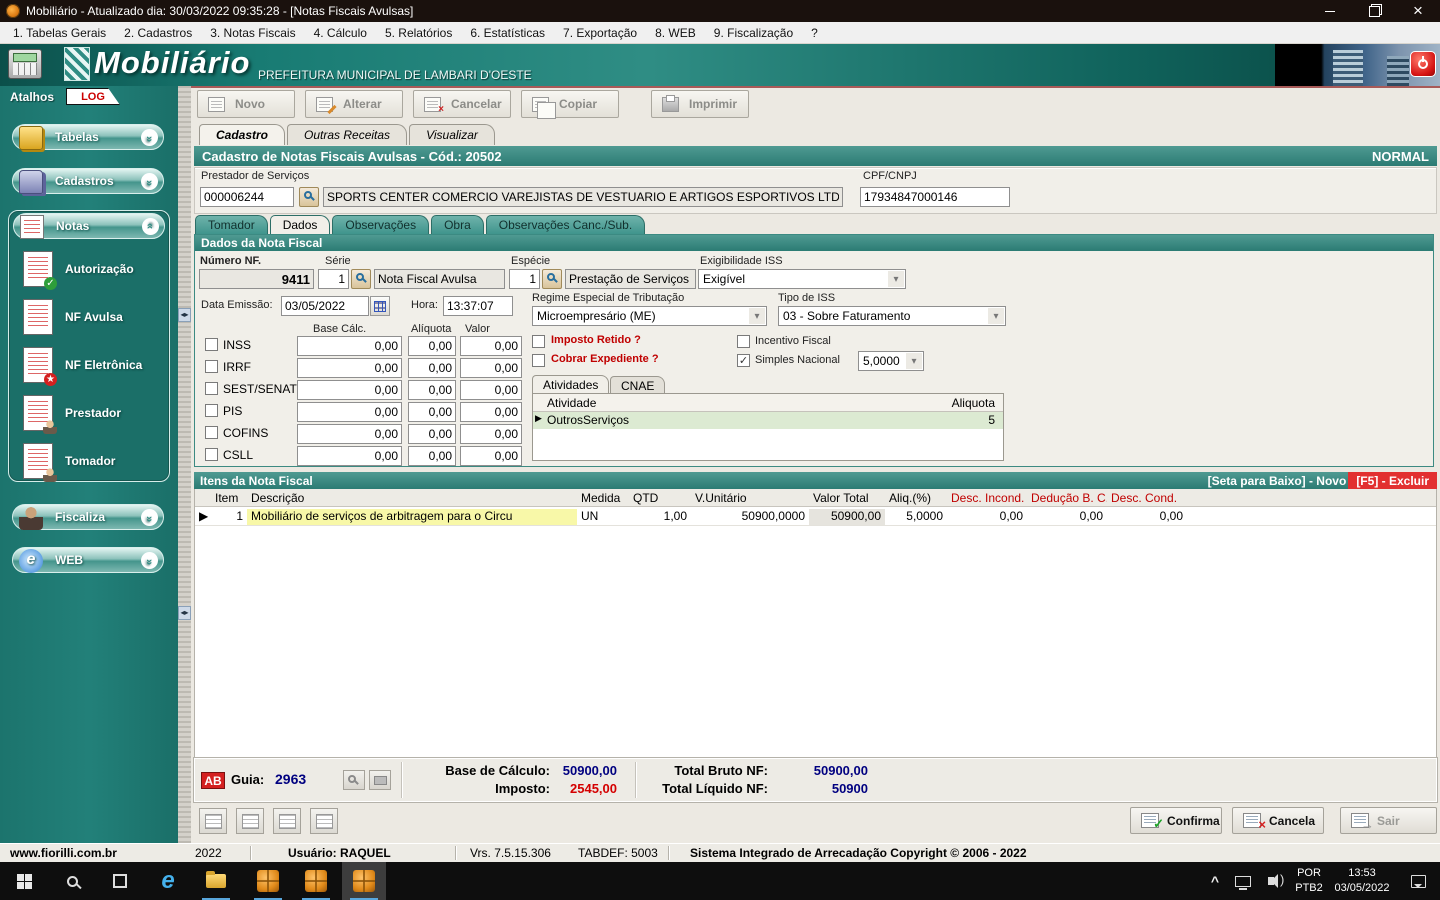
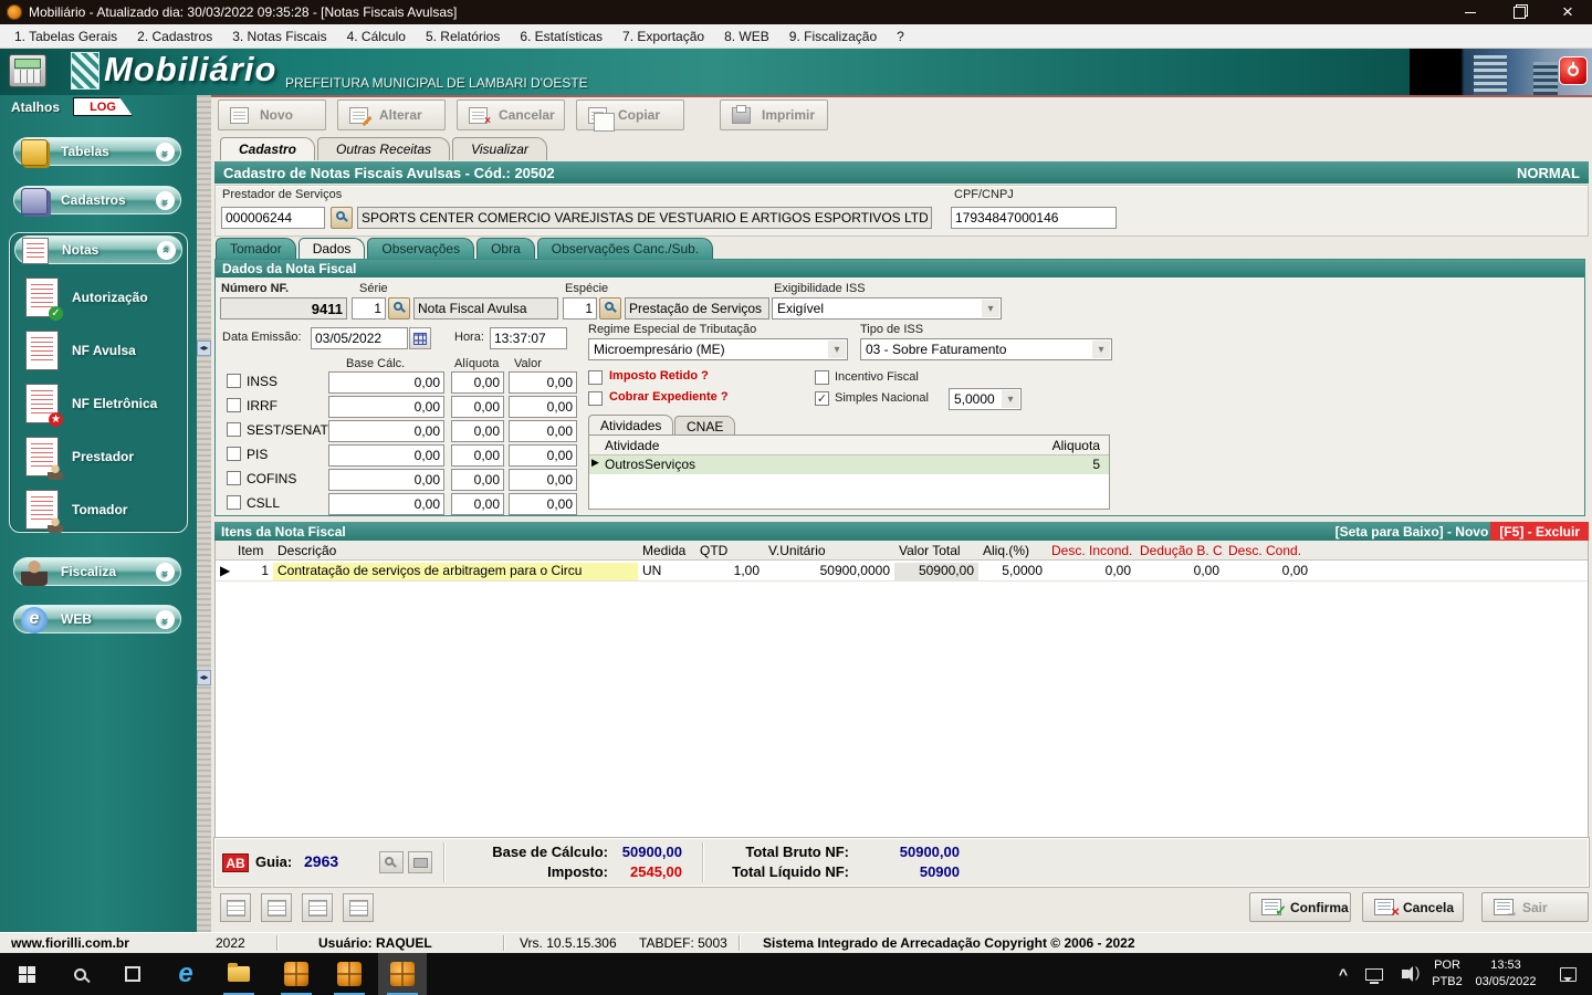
  Mobiliário - Atualizado dia: 30/03/2022 09:35:28 - [Notas Fiscais Avulsas]
  1. Tabelas Gerais
  2. Cadastros
  3. Notas Fiscais
  4. Cálculo
  5. Relatórios
  6. Estatísticas
  7. Exportação
  8. WEB
  9. Fiscalização
  ?
  Mobiliário
  PREFEITURA MUNICIPAL DE LAMBARI D'OESTE
  Atalhos
  LOG
  Tabelas
  Cadastros
  Notas
  ✓
  Autorização
  NF Avulsa
  ★
  NF Eletrônica
  Prestador
  Tomador
  Fiscaliza
  e
  WEB
  ◂▸
  ◂▸
  Novo
  Alterar
  ×
  Cancelar
  Copiar
  Imprimir
  Cadastro
  Outras Receitas
  Visualizar
  Cadastro de Notas Fiscais Avulsas - Cód.: 20502
  NORMAL
  Prestador de Serviços
  000006244
  SPORTS CENTER COMERCIO VAREJISTAS DE VESTUARIO E ARTIGOS ESPORTIVOS LTD
  CPF/CNPJ
  17934847000146
  Tomador
  Dados
  Observações
  Obra
  Observações Canc./Sub.
  Dados da Nota Fiscal
  Número NF.
  9411
  Série
  1
  Nota Fiscal Avulsa
  Espécie
  1
  Prestação de Serviços
  Exigibilidade ISS
  Exigível
  ▾
  Data Emissão:
  03/05/2022
  Hora:
  13:37:07
  Regime Especial de Tributação
  Microempresário (ME)
  ▾
  Tipo de ISS
  03 - Sobre Faturamento
  ▾
  Base Cálc.
  Alíquota
  Valor
  INSS
  0,00
  0,00
  0,00
  IRRF
  0,00
  0,00
  0,00
  SEST/SENAT
  0,00
  0,00
  0,00
  PIS
  0,00
  0,00
  0,00
  COFINS
  0,00
  0,00
  0,00
  CSLL
  0,00
  0,00
  0,00
  Imposto Retido ?
  Incentivo Fiscal
  Cobrar Expediente ?
  Simples Nacional
  5,0000
  ▾
  Atividades
  CNAE
  Atividade
  Aliquota
  ▶
  OutrosServiços
  5
  Itens da Nota Fiscal
  [Seta para Baixo] - Novo
  [F5] - Excluir
  Item
  Descrição
  Medida
  QTD
  V.Unitário
  Valor Total
  Aliq.(%)
  Desc. Incond.
  Dedução B. C
  Desc. Cond.
  ▶
  1
- Mobiliário de serviços de arbitragem para o Circu
+ Contratação de serviços de arbitragem para o Circu
  UN
  1,00
  50900,0000
  50900,00
  5,0000
  0,00
  0,00
  0,00
  AB
  Guia:
  2963
  Base de Cálculo:
  50900,00
  Imposto:
  2545,00
  Total Bruto NF:
  50900,00
  Total Líquido NF:
  50900
  ✓
  Confirma
  ×
  Cancela
  →
  Sair
  www.fiorilli.com.br
  2022
  Usuário: RAQUEL
- Vrs. 7.5.15.306
+ Vrs. 10.5.15.306
  TABDEF: 5003
  Sistema Integrado de Arrecadação Copyright © 2006 - 2022
  e
  ^
  POR
  PTB2
  13:53
  03/05/2022
